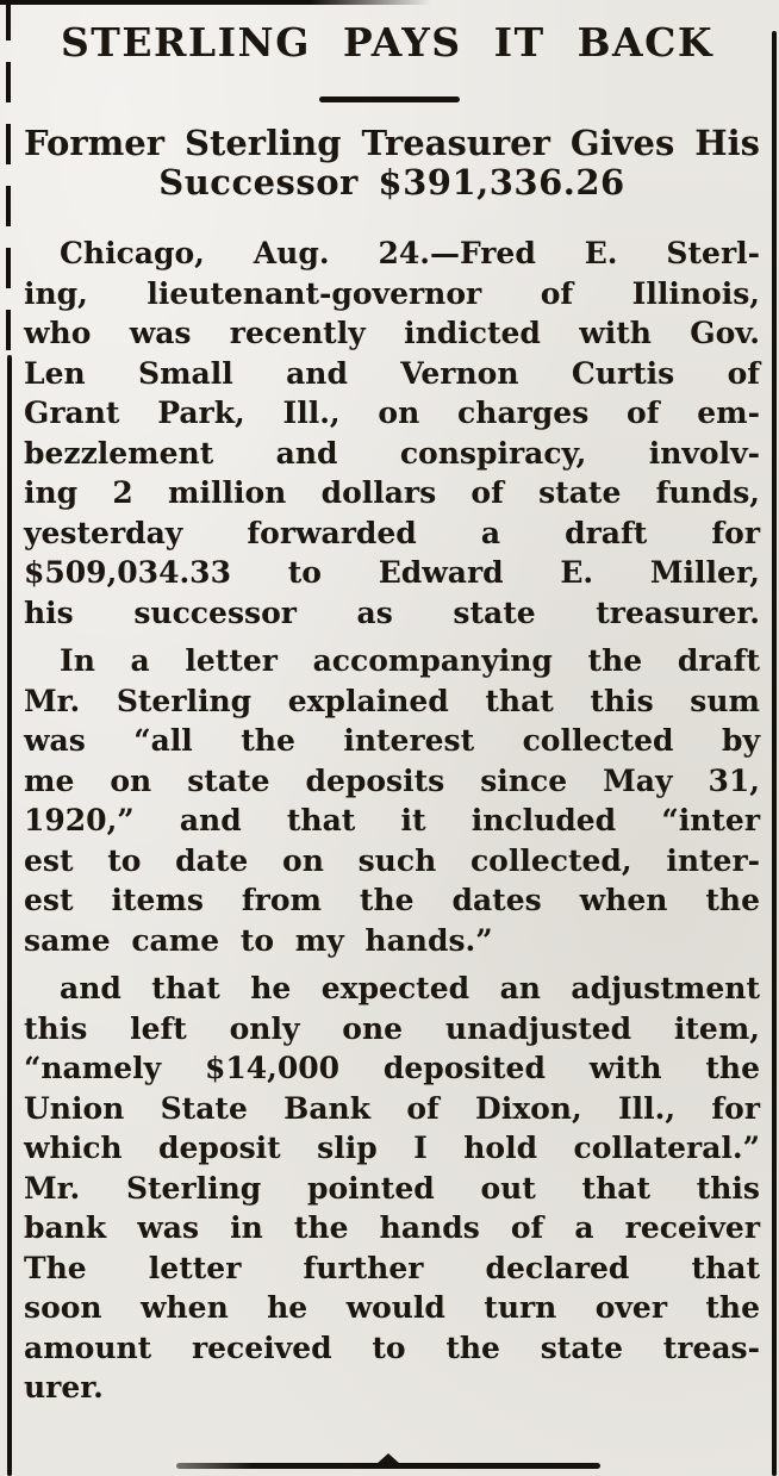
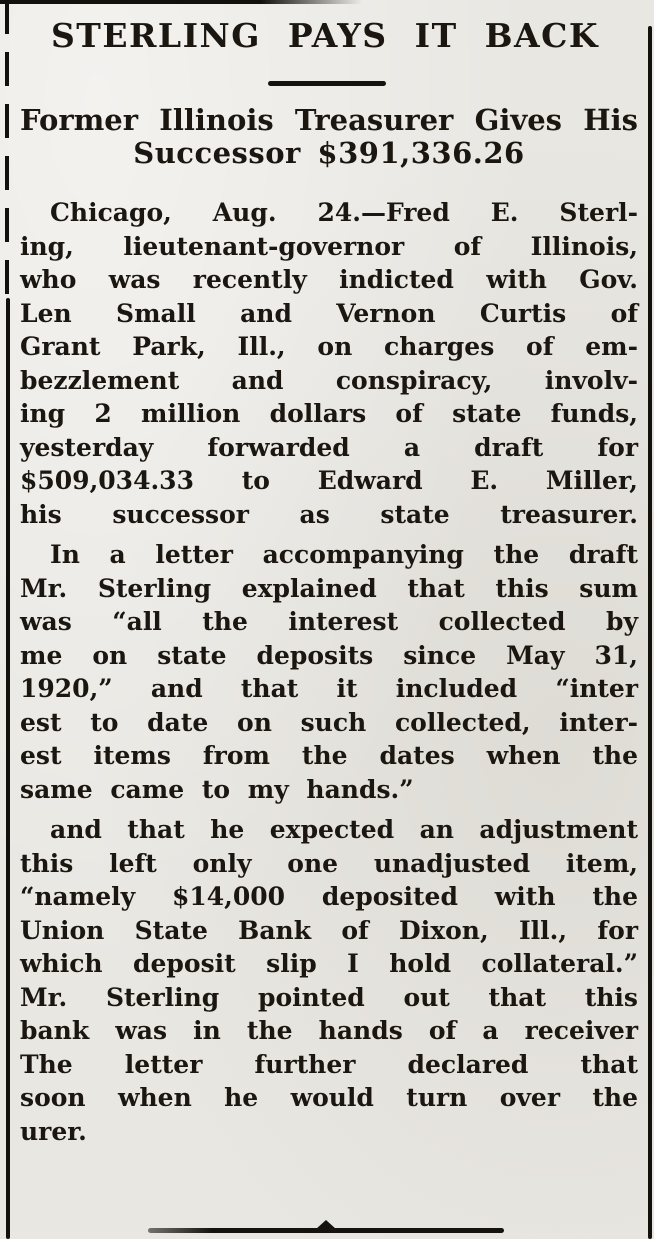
  STERLING PAYS IT BACK
- Former Sterling Treasurer Gives His
+ Former Illinois Treasurer Gives His
  Successor $391,336.26
  Chicago, Aug. 24.—Fred E. Sterl-
  ing, lieutenant-governor of Illinois,
  who was recently indicted with Gov.
  Len Small and Vernon Curtis of
  Grant Park, Ill., on charges of em-
  bezzlement and conspiracy, involv-
  ing 2 million dollars of state funds,
  yesterday forwarded a draft for
  $509,034.33 to Edward E. Miller,
  his successor as state treasurer.
  In a letter accompanying the draft
  Mr. Sterling explained that this sum
  was “all the interest collected by
  me on state deposits since May 31,
  1920,” and that it included “inter
  est to date on such collected, inter-
  est items from the dates when the
  same came to my hands.”
  and that he expected an adjustment
  this left only one unadjusted item,
  “namely $14,000 deposited with the
  Union State Bank of Dixon, Ill., for
  which deposit slip I hold collateral.”
  Mr. Sterling pointed out that this
  bank was in the hands of a receiver
  The letter further declared that
  soon when he would turn over the
- amount received to the state treas-
  urer.
